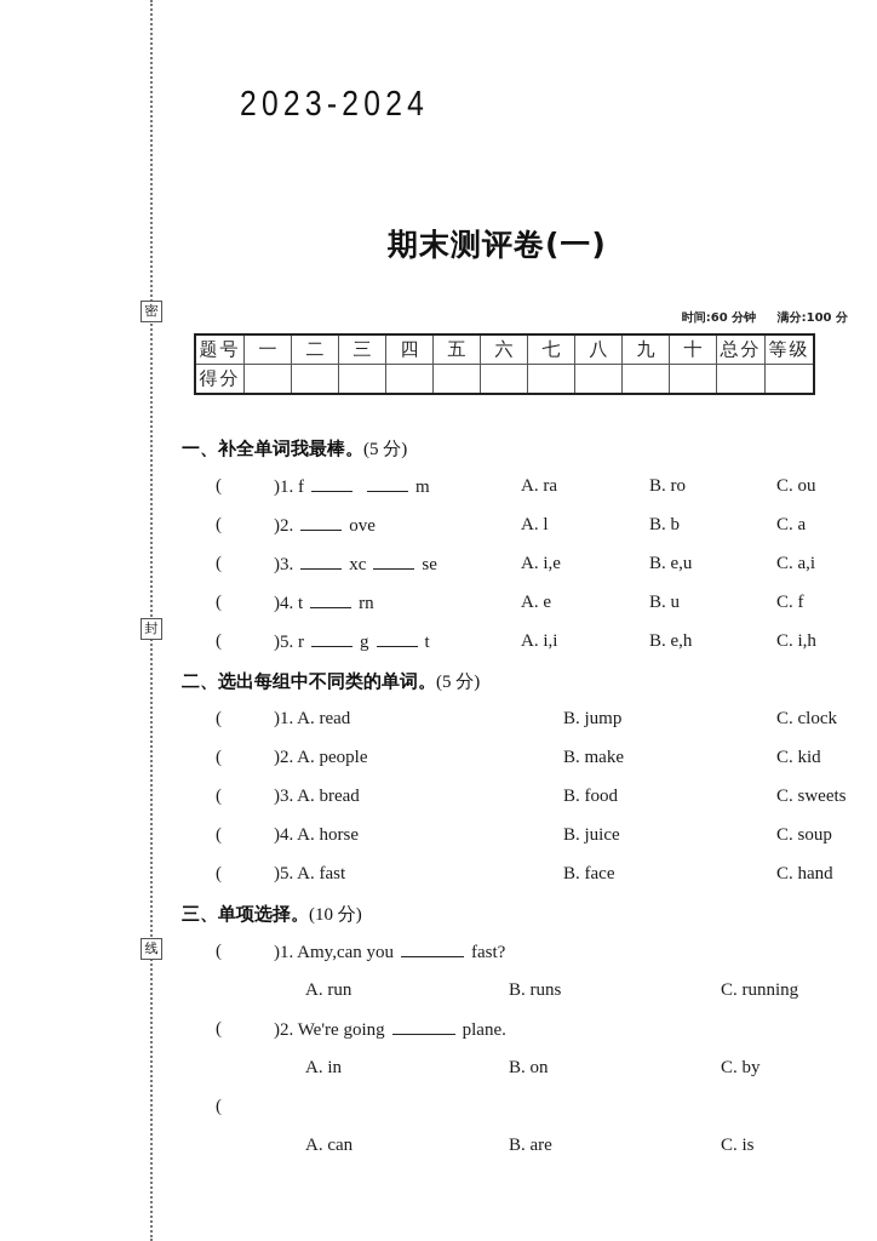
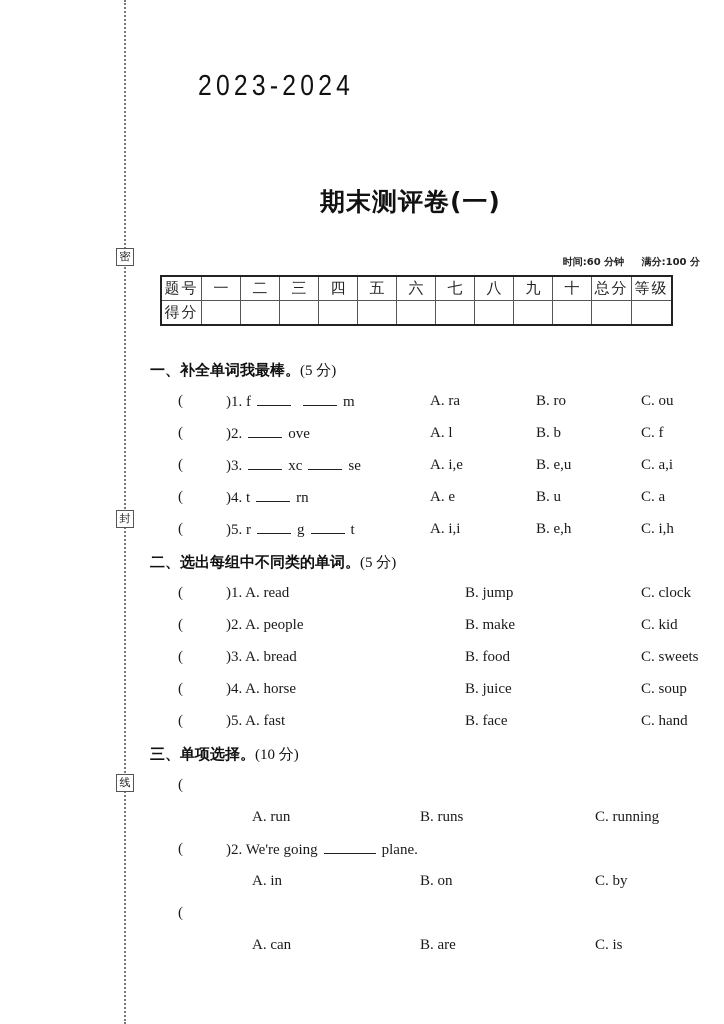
  密
  封
  线
  2023-2024
  期末测评卷(一)
  时间:60 分钟 满分:100 分
  题号	一	二	三	四	五	六	七	八	九	十	总分	等级
  得分
  一、补全单词我最棒。(5 分)
  (
  )1. f m
  A. ra
  B. ro
  C. ou
  (
  )2. ove
  A. l
  B. b
- C. a
+ C. f
  (
  )3. xc se
  A. i,e
  B. e,u
  C. a,i
  (
  )4. t rn
  A. e
  B. u
- C. f
+ C. a
  (
  )5. r g t
  A. i,i
  B. e,h
  C. i,h
  二、选出每组中不同类的单词。(5 分)
  (
  )1. A. read
  B. jump
  C. clock
  (
  )2. A. people
  B. make
  C. kid
  (
  )3. A. bread
  B. food
  C. sweets
  (
  )4. A. horse
  B. juice
  C. soup
  (
  )5. A. fast
  B. face
  C. hand
  三、单项选择。(10 分)
  (
- )1. Amy,can you fast?
  A. run
  B. runs
  C. running
  (
  )2. We're going plane.
  A. in
  B. on
  C. by
  (
  A. can
  B. are
  C. is
